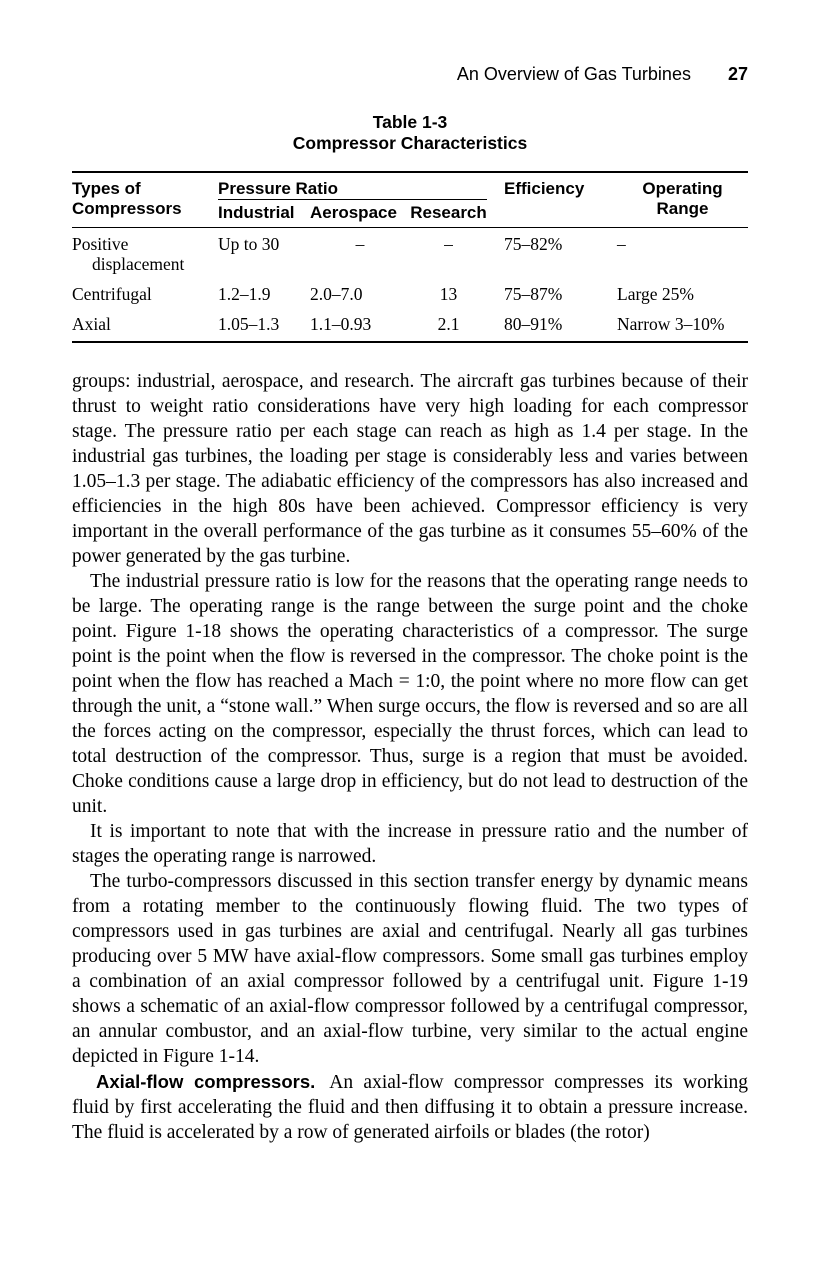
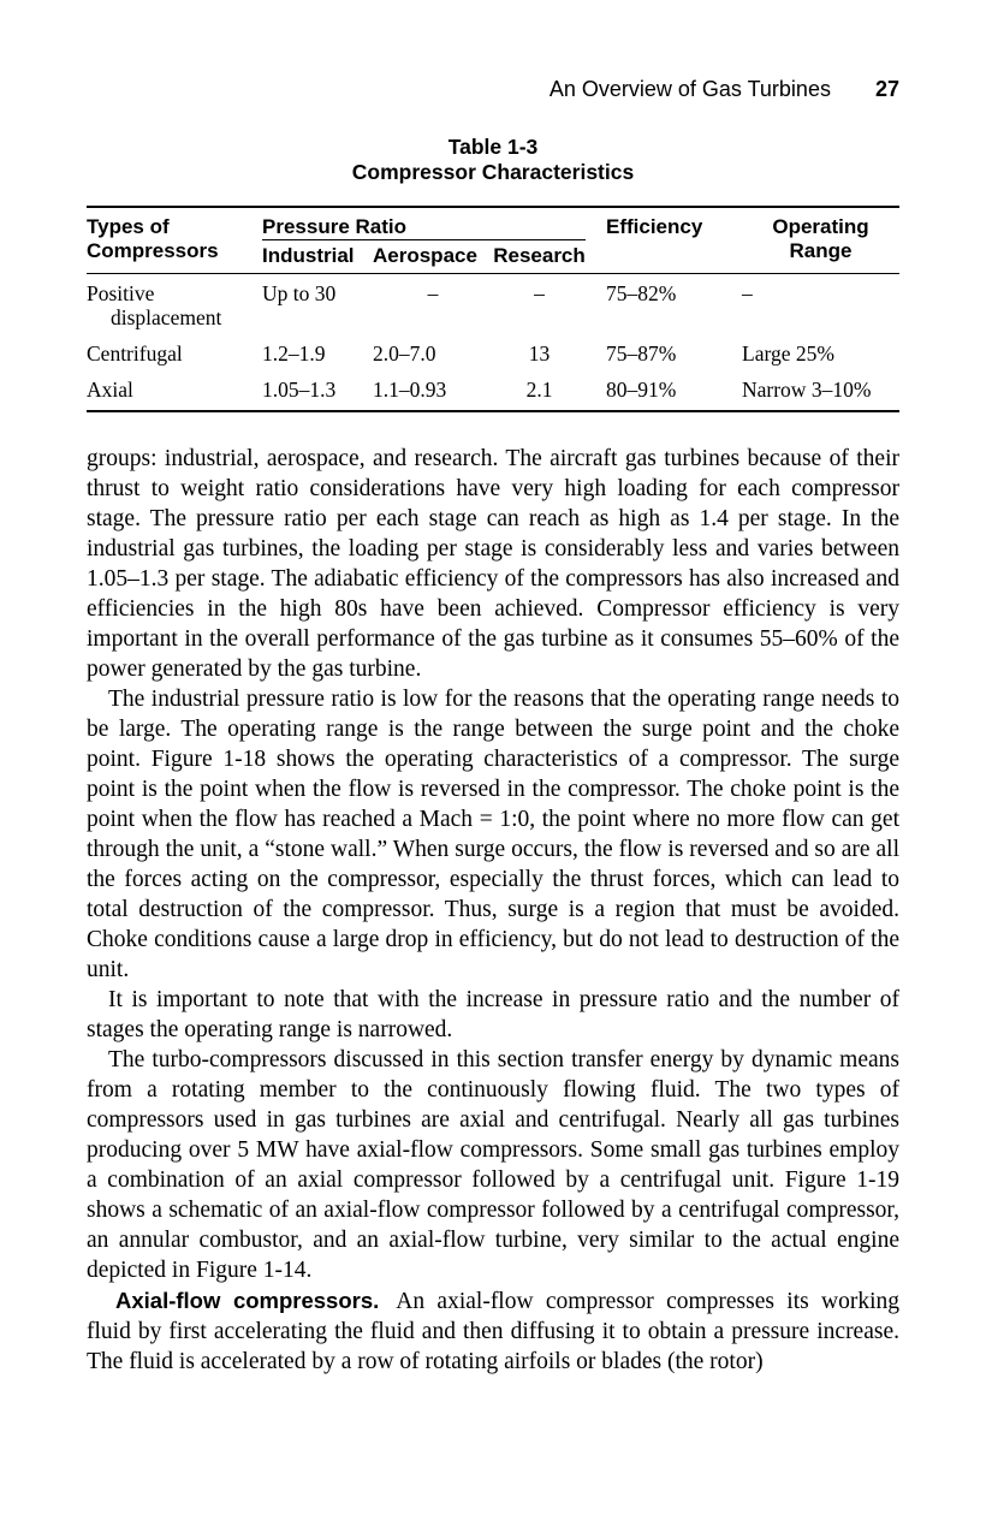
  An Overview of Gas Turbines
  27
  Table 1-3
  Compressor Characteristics
  Types of Compressors	Pressure Ratio	Efficiency	Operating Range
  Industrial	Aerospace	Research
  Positive displacement	Up to 30	–	–	75–82%	–
  Centrifugal	1.2–1.9	2.0–7.0	13	75–87%	Large 25%
  Axial	1.05–1.3	1.1–0.93	2.1	80–91%	Narrow 3–10%
  groups: industrial, aerospace, and research. The aircraft gas turbines because of their thrust to weight ratio considerations have very high loading for each compressor stage. The pressure ratio per each stage can reach as high as 1.4 per stage. In the industrial gas turbines, the loading per stage is considerably less and varies between 1.05–1.3 per stage. The adiabatic efficiency of the compressors has also increased and efficiencies in the high 80s have been achieved. Compressor efficiency is very important in the overall performance of the gas turbine as it consumes 55–60% of the power generated by the gas turbine.
  The industrial pressure ratio is low for the reasons that the operating range needs to be large. The operating range is the range between the surge point and the choke point. Figure 1-18 shows the operating characteristics of a compressor. The surge point is the point when the flow is reversed in the compressor. The choke point is the point when the flow has reached a Mach = 1:0, the point where no more flow can get through the unit, a “stone wall.” When surge occurs, the flow is reversed and so are all the forces acting on the compressor, especially the thrust forces, which can lead to total destruction of the compressor. Thus, surge is a region that must be avoided. Choke conditions cause a large drop in efficiency, but do not lead to destruction of the unit.
  It is important to note that with the increase in pressure ratio and the number of stages the operating range is narrowed.
  The turbo-compressors discussed in this section transfer energy by dynamic means from a rotating member to the continuously flowing fluid. The two types of compressors used in gas turbines are axial and centrifugal. Nearly all gas turbines producing over 5 MW have axial-flow compressors. Some small gas turbines employ a combination of an axial compressor followed by a centrifugal unit. Figure 1-19 shows a schematic of an axial-flow compressor followed by a centrifugal compressor, an annular combustor, and an axial-flow turbine, very similar to the actual engine depicted in Figure 1-14.
- Axial-flow compressors. An axial-flow compressor compresses its working fluid by first accelerating the fluid and then diffusing it to obtain a pressure increase. The fluid is accelerated by a row of generated airfoils or blades (the rotor)
+ Axial-flow compressors. An axial-flow compressor compresses its working fluid by first accelerating the fluid and then diffusing it to obtain a pressure increase. The fluid is accelerated by a row of rotating airfoils or blades (the rotor)
